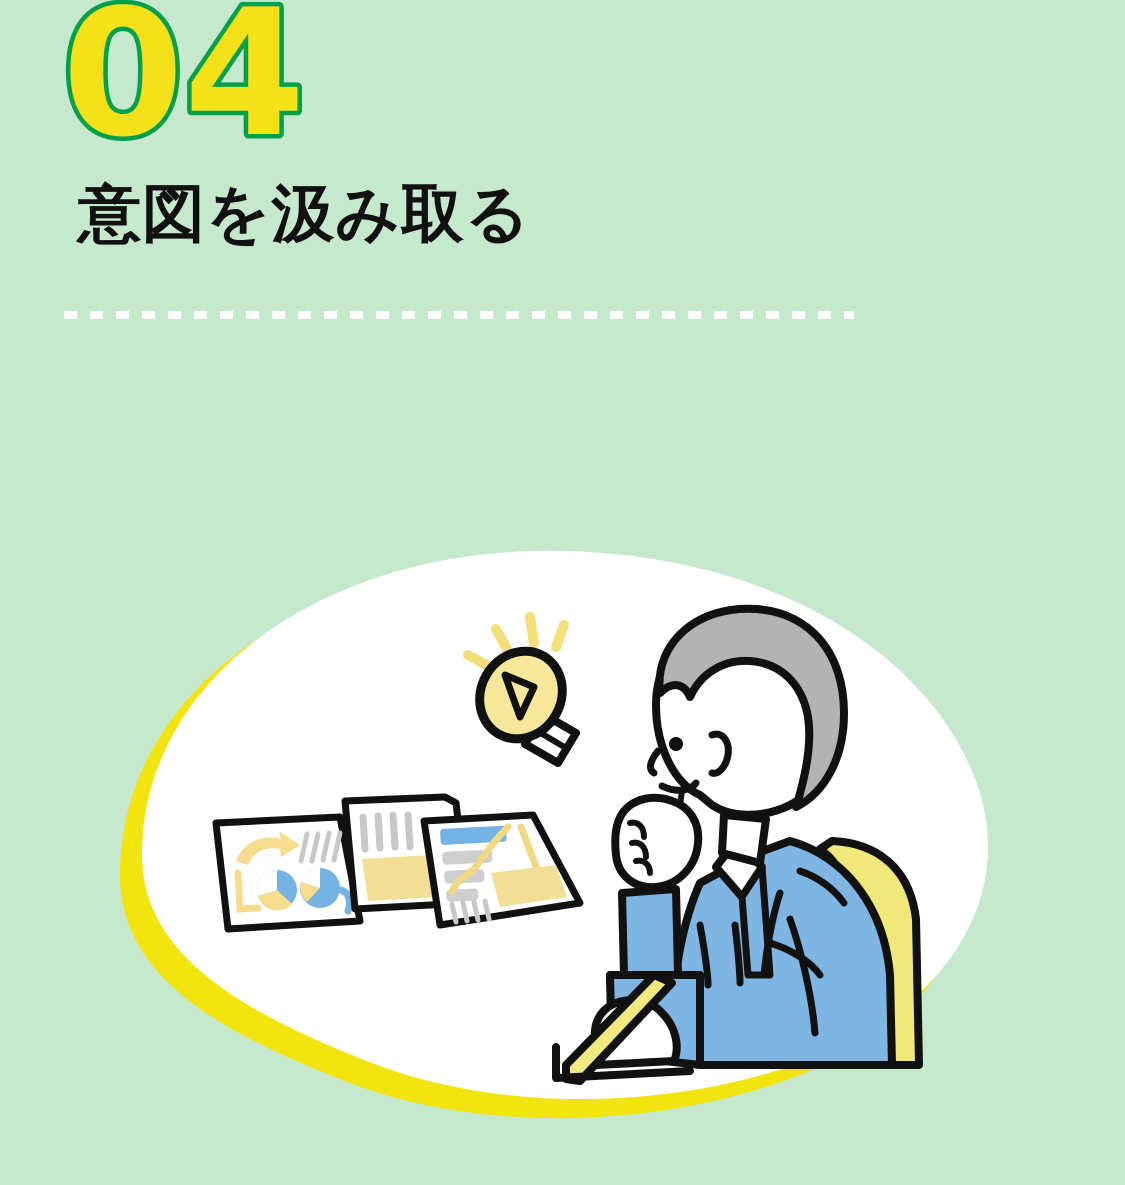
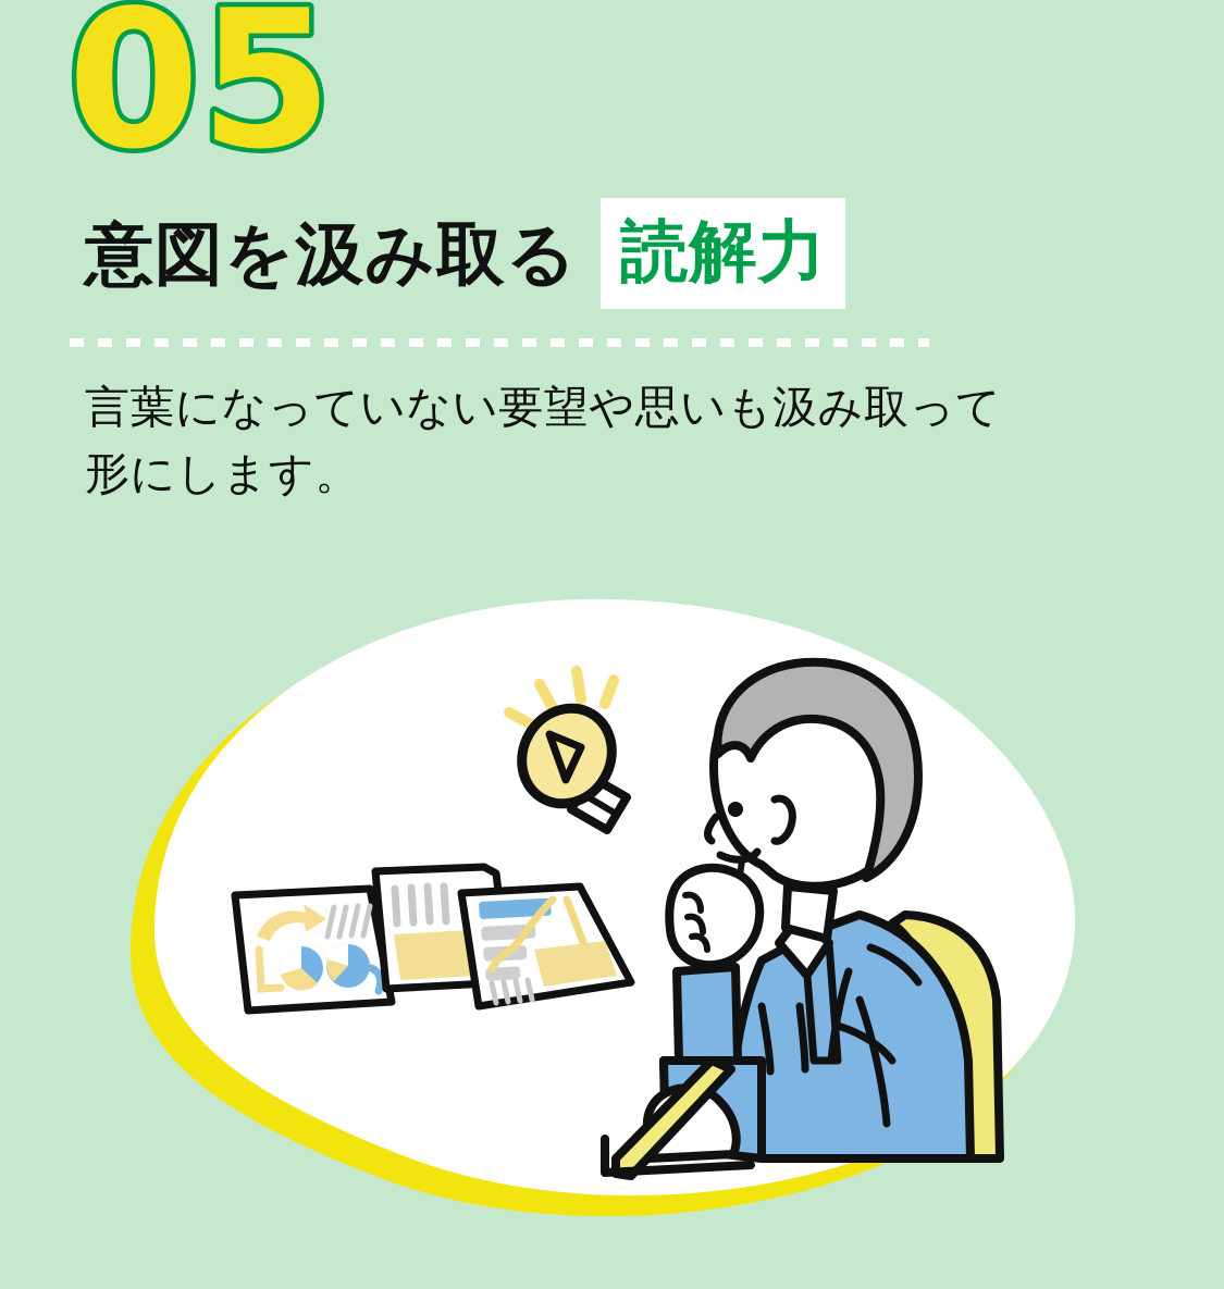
- 04
+ 05
  意図を汲み取る
+ 読解力
+ 言葉になっていない要望や思いも汲み取って
+ 形にします。
